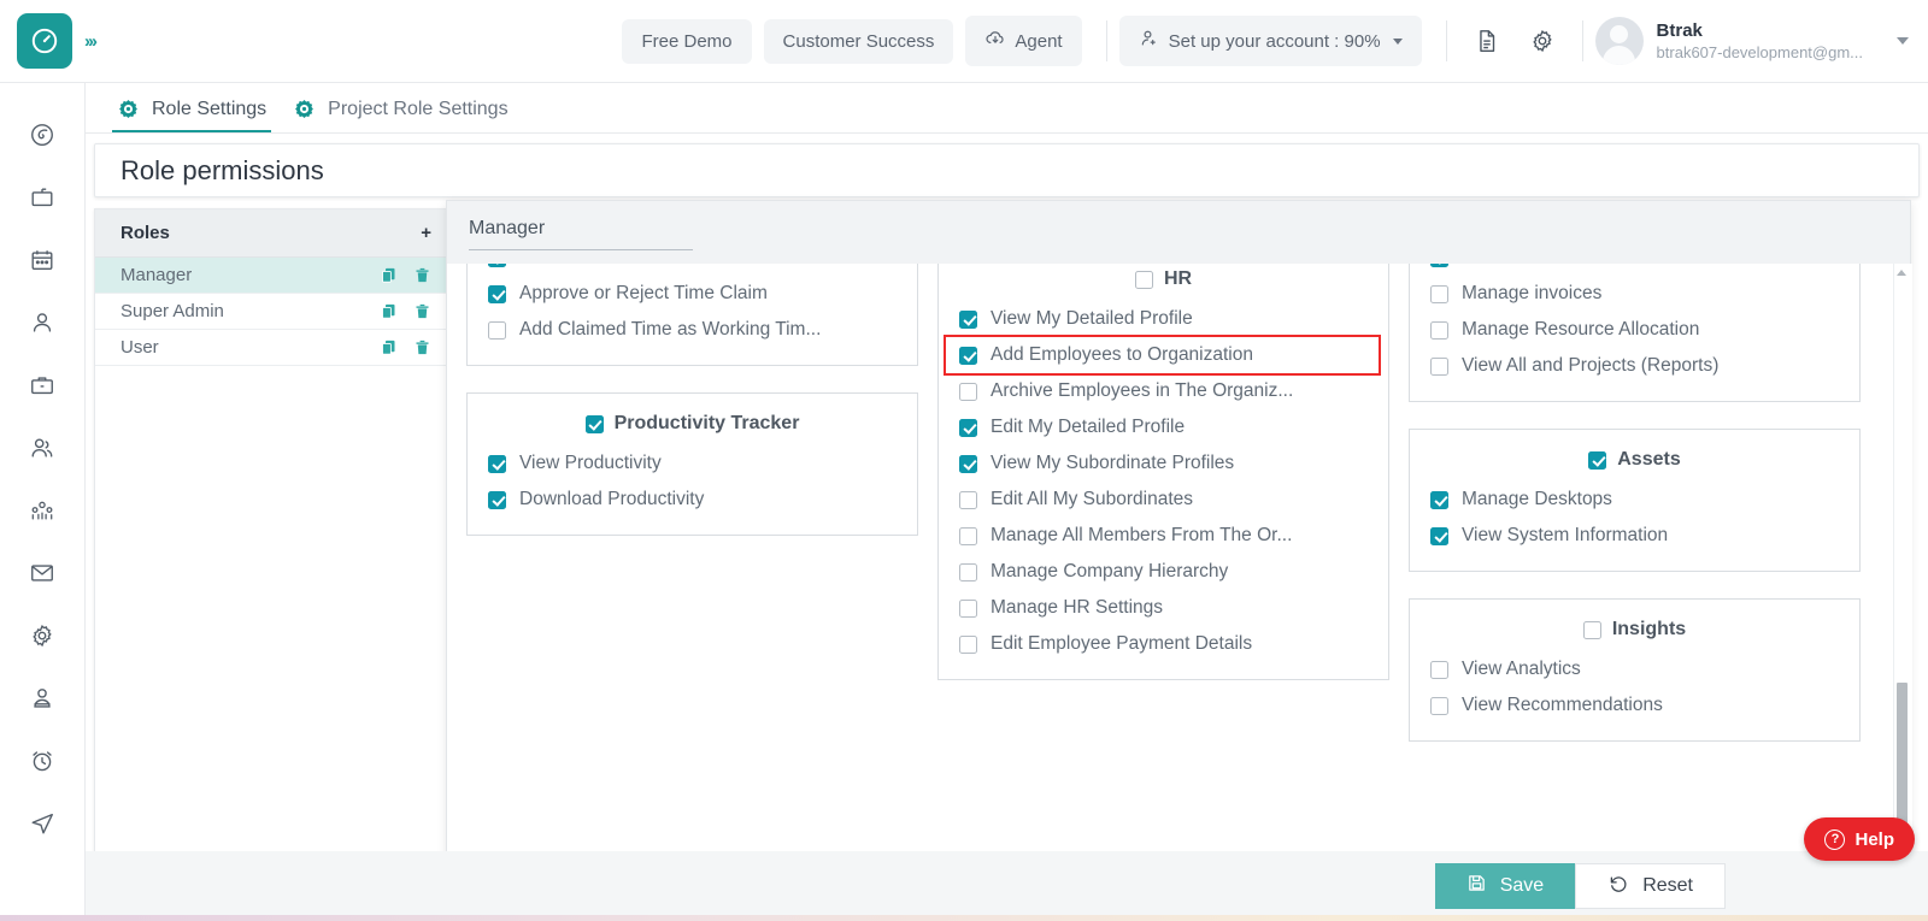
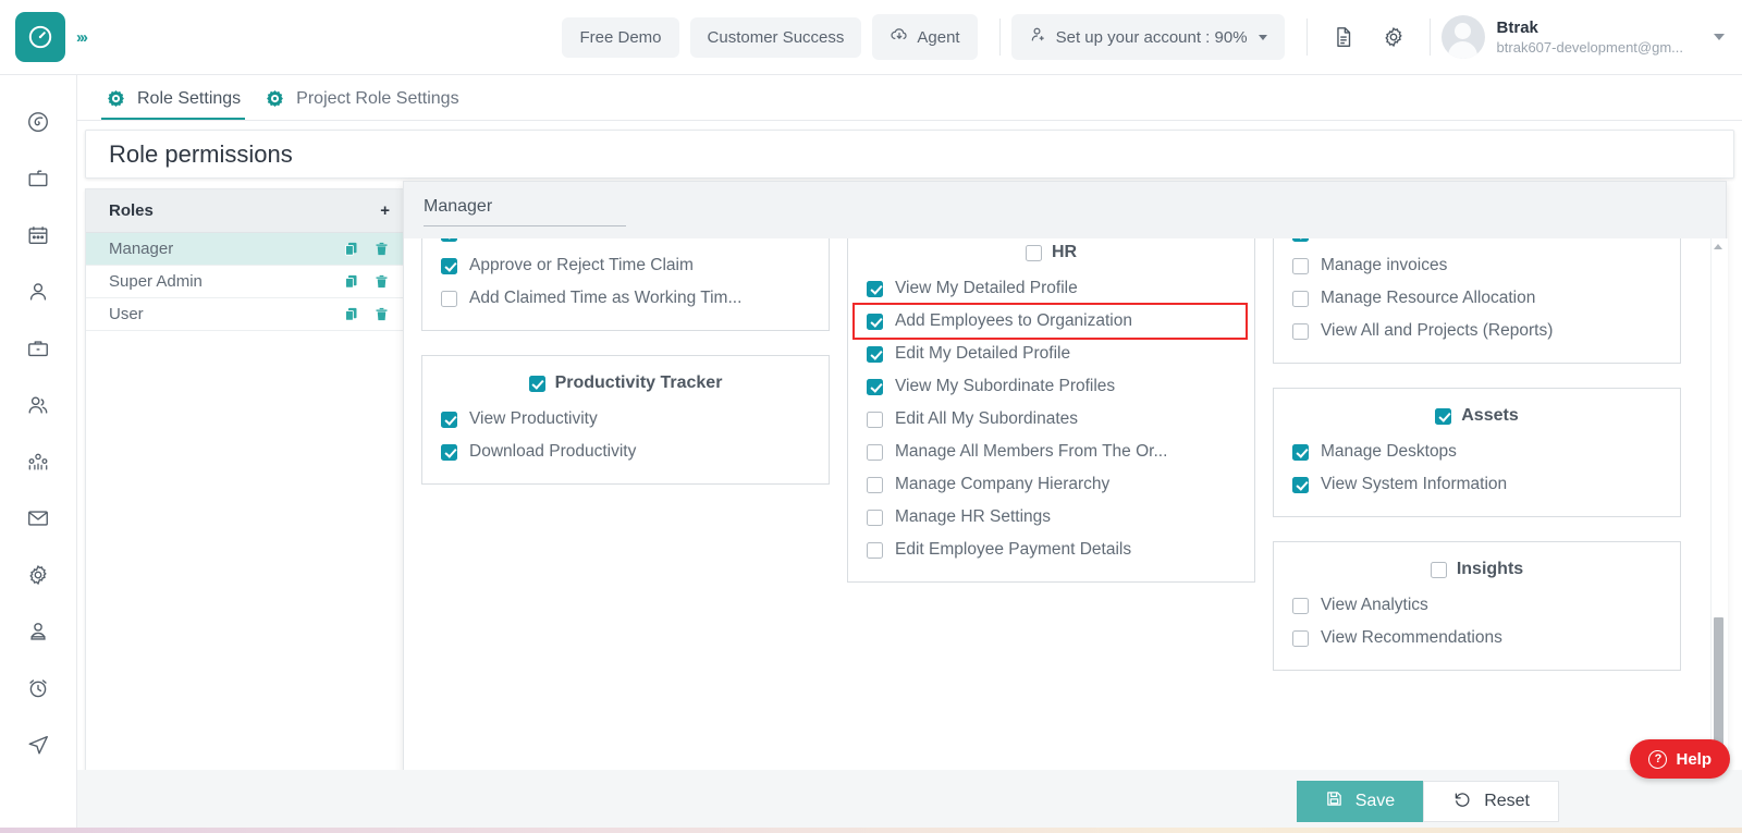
  ›››
  Free Demo
  Customer Success
  Agent
  Set up your account : 90%
  Btrak
  btrak607-development@gm...
  Role Settings
  Project Role Settings
  Role permissions
  Roles
  +
  Manager
  Super Admin
  User
  Manager
  Approve or Reject Time Claim
  Add Claimed Time as Working Tim...
  Productivity Tracker
  View Productivity
  Download Productivity
  HR
  View My Detailed Profile
  Add Employees to Organization
- Archive Employees in The Organiz...
  Edit My Detailed Profile
  View My Subordinate Profiles
  Edit All My Subordinates
  Manage All Members From The Or...
  Manage Company Hierarchy
  Manage HR Settings
  Edit Employee Payment Details
  Manage invoices
  Manage Resource Allocation
  View All and Projects (Reports)
  Assets
  Manage Desktops
  View System Information
  Insights
  View Analytics
  View Recommendations
  Save
  Reset
  ?
  Help
